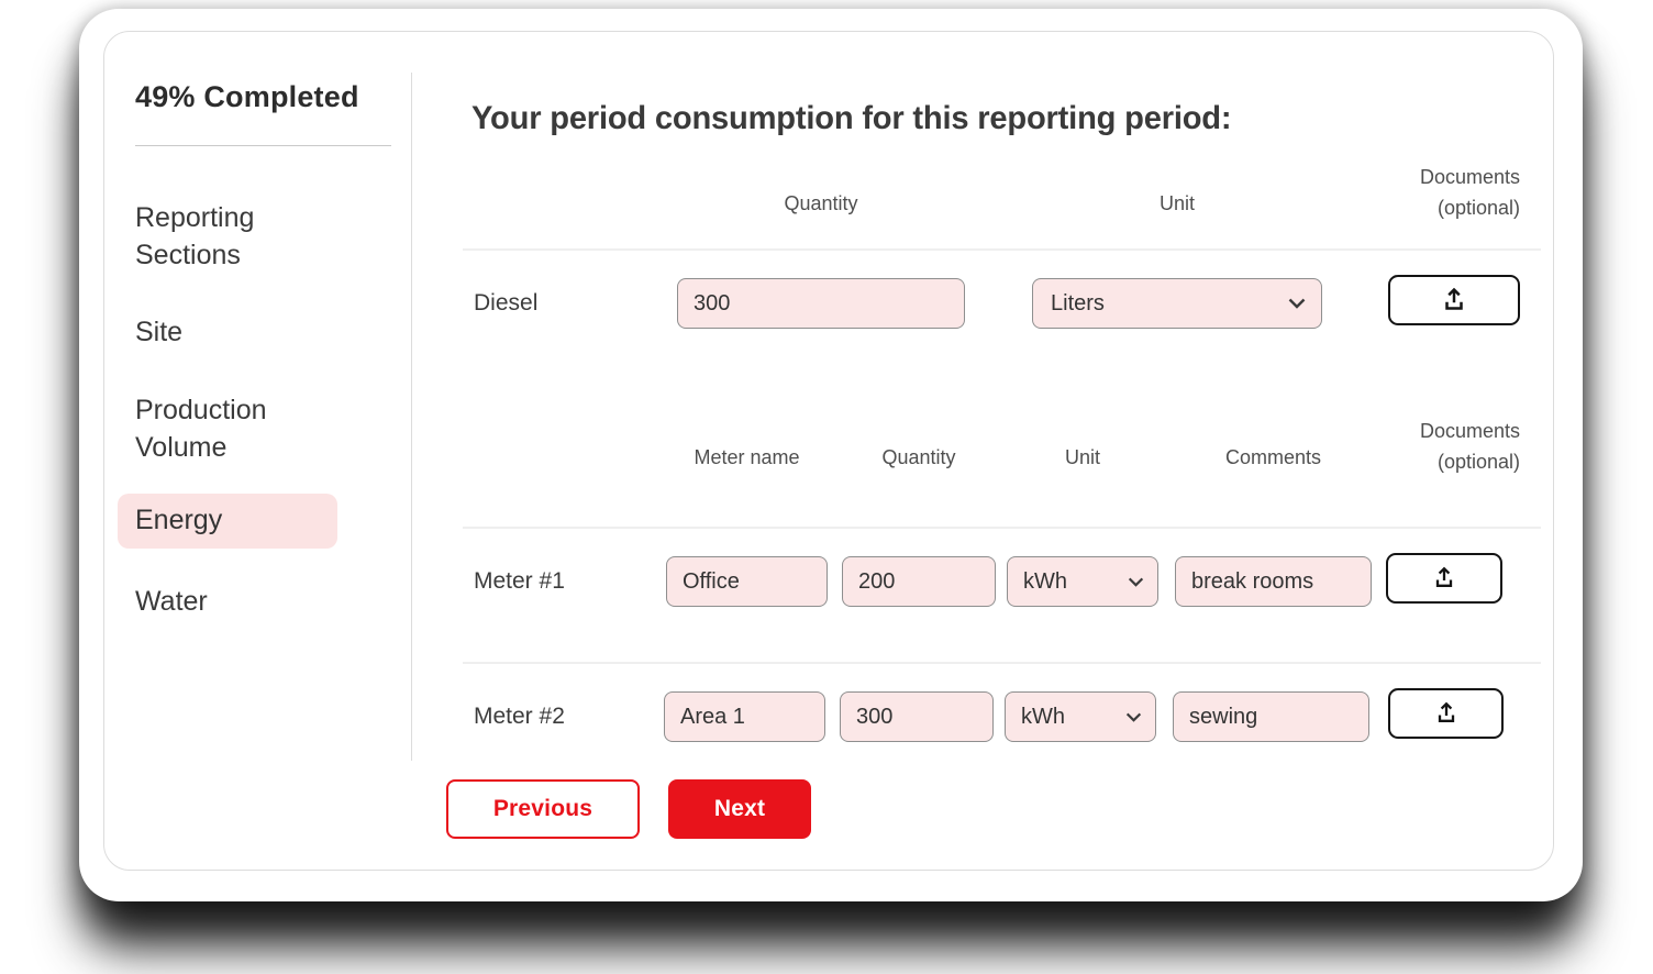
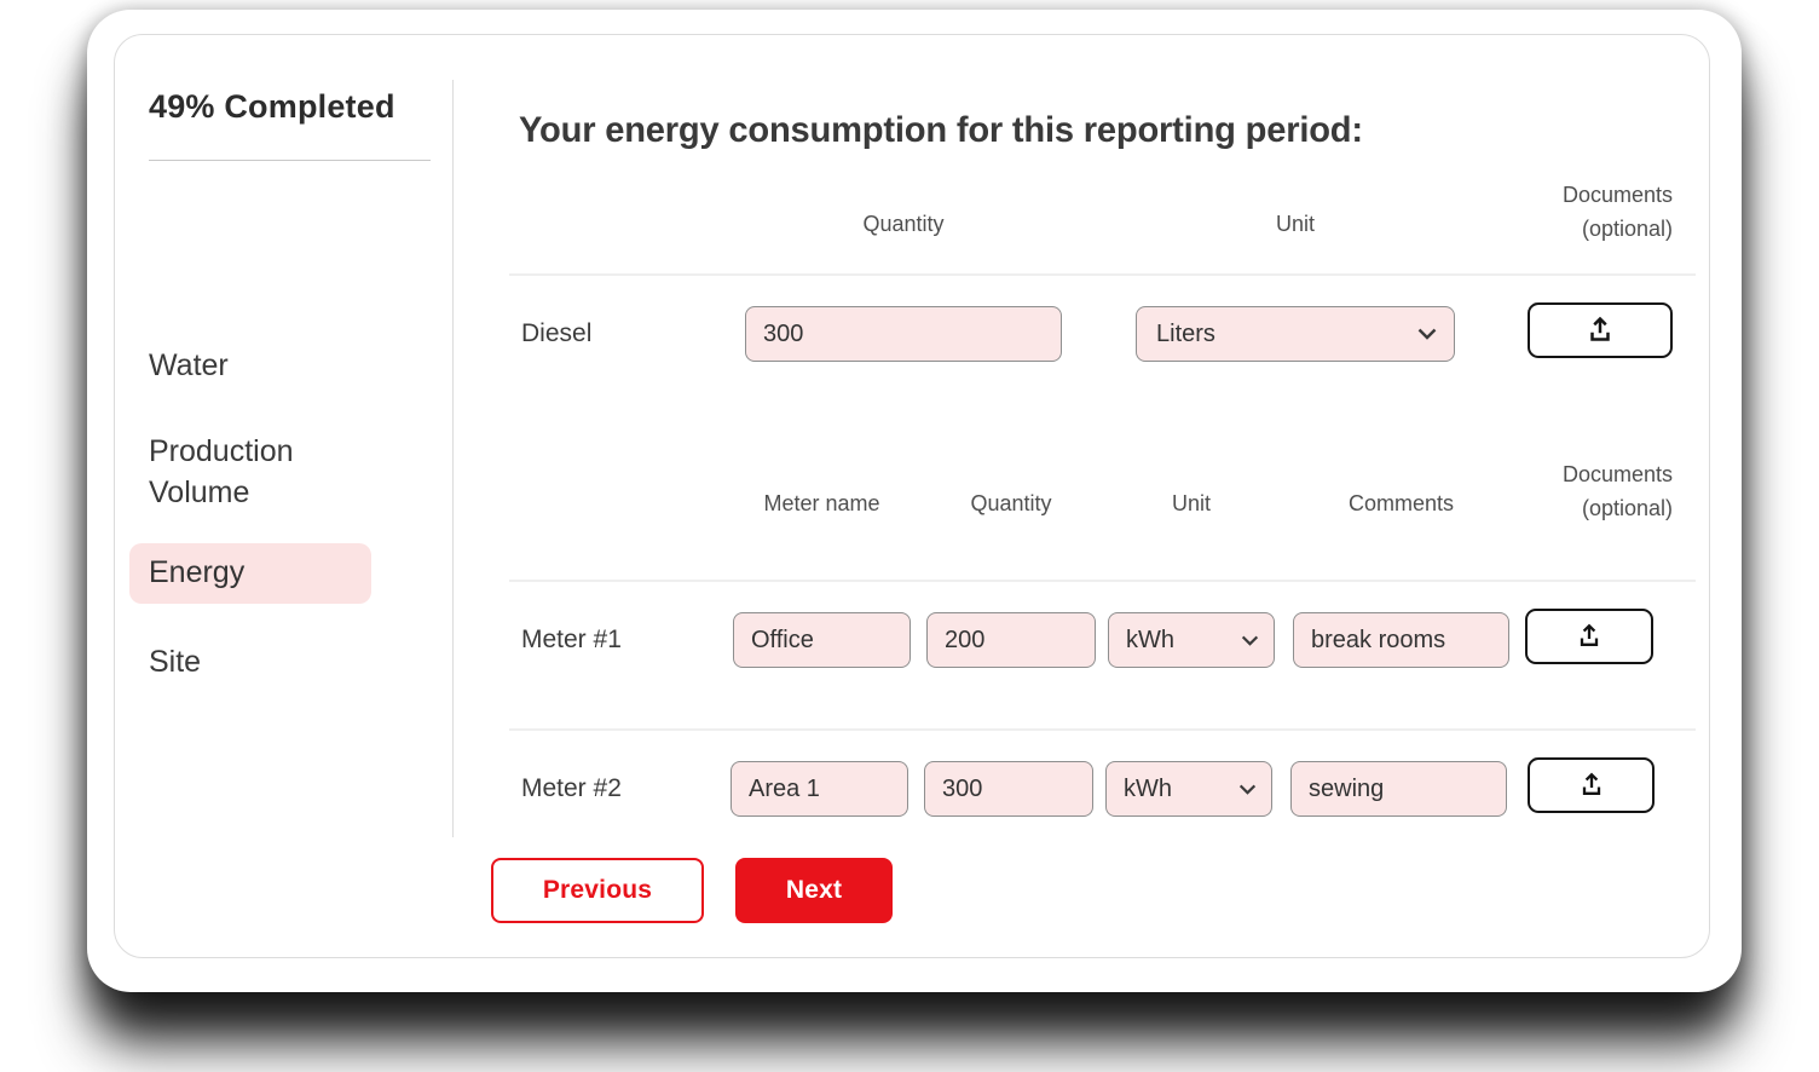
  49% Completed
- Reporting Sections
- Site
+ Water
  Production Volume
  Energy
- Water
+ Site
- Your period consumption for this reporting period:
+ Your energy consumption for this reporting period:
  Quantity
  Unit
  Documents
  (optional)
  Diesel
  300
  Liters
  Meter name
  Quantity
  Unit
  Comments
  Documents
  (optional)
  Meter #1
  Office
  200
  kWh
  break rooms
  Meter #2
  Area 1
  300
  kWh
  sewing
  Previous
  Next
